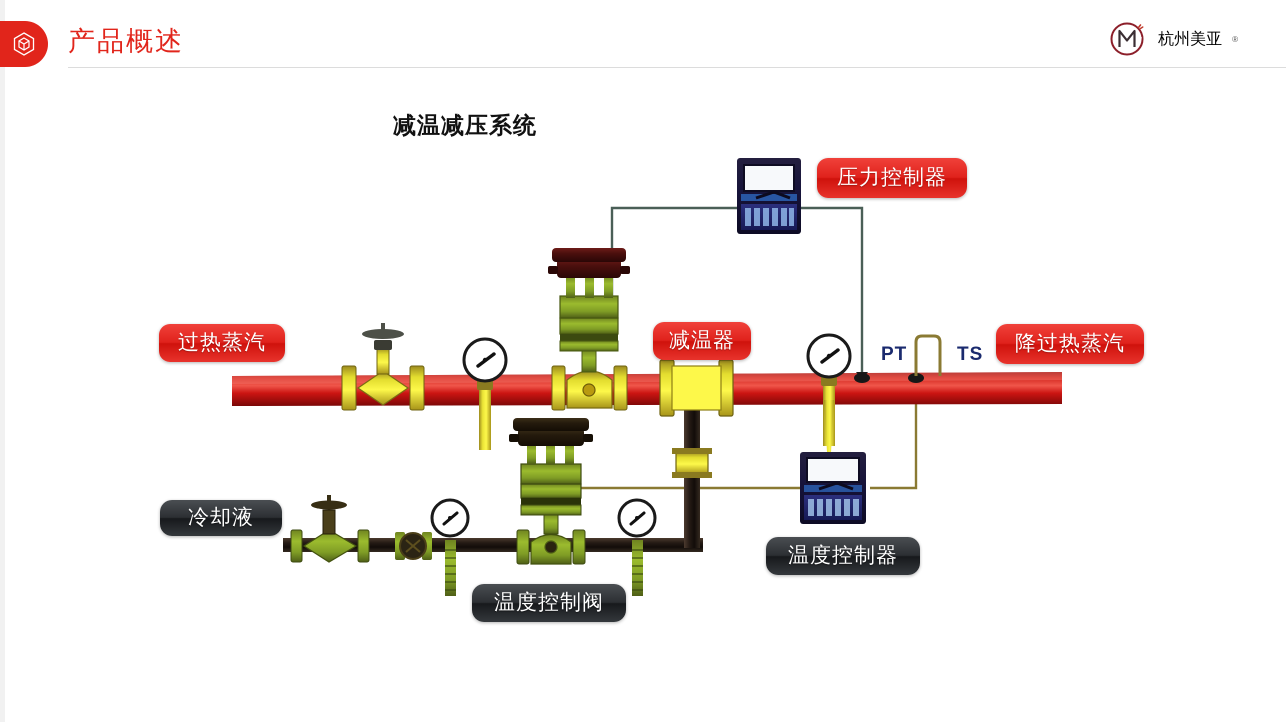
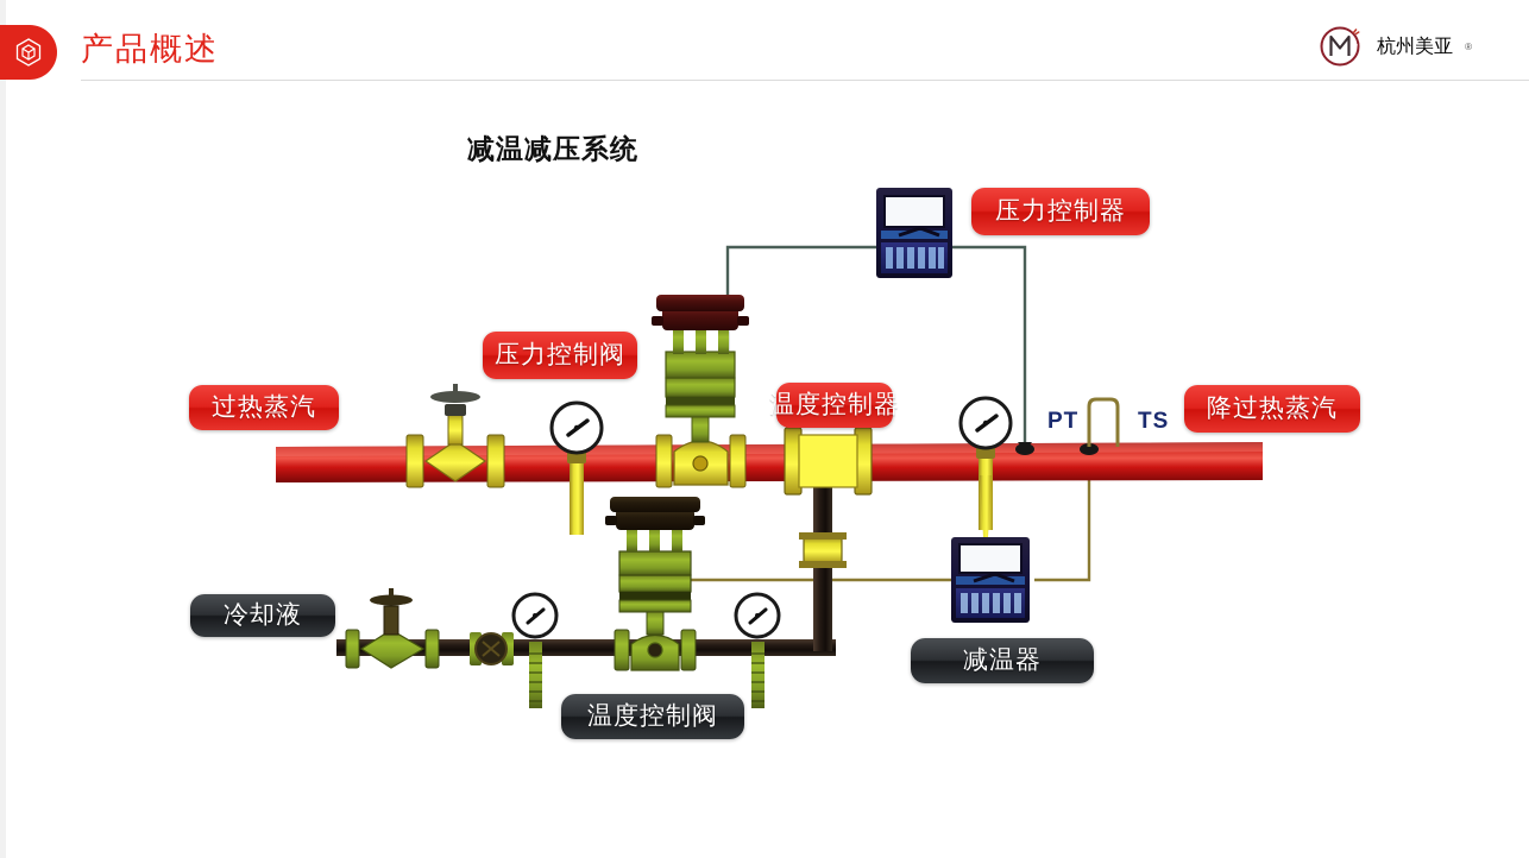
  产品概述
  杭州美亚
  ®
  减温减压系统
  PT
  TS
  过热蒸汽
+ 压力控制阀
  压力控制器
- 减温器
+ 温度控制器
  降过热蒸汽
  冷却液
  温度控制阀
- 温度控制器
+ 减温器
